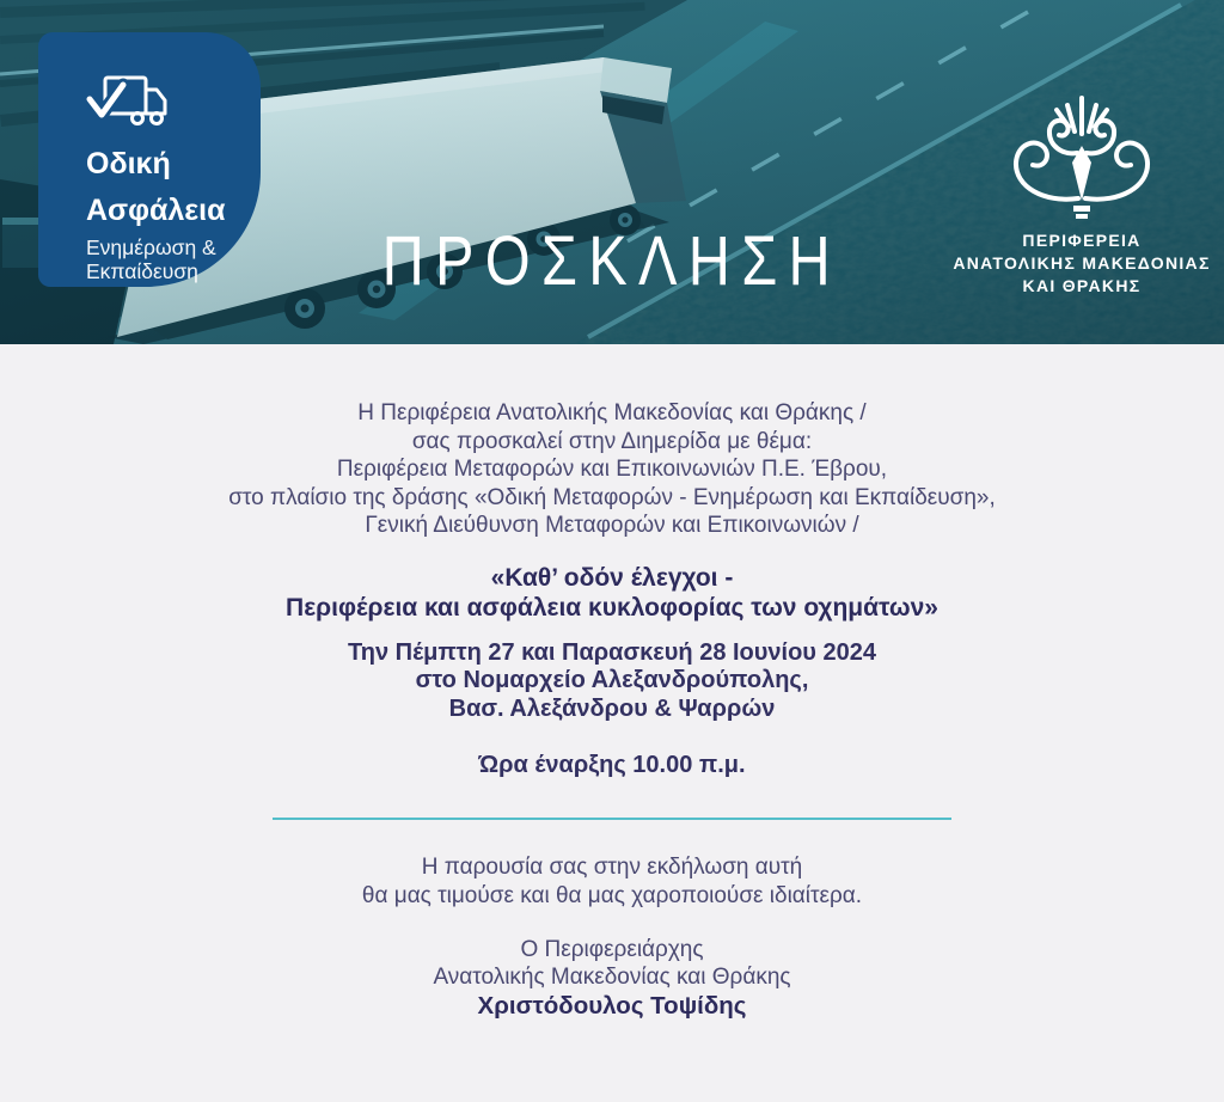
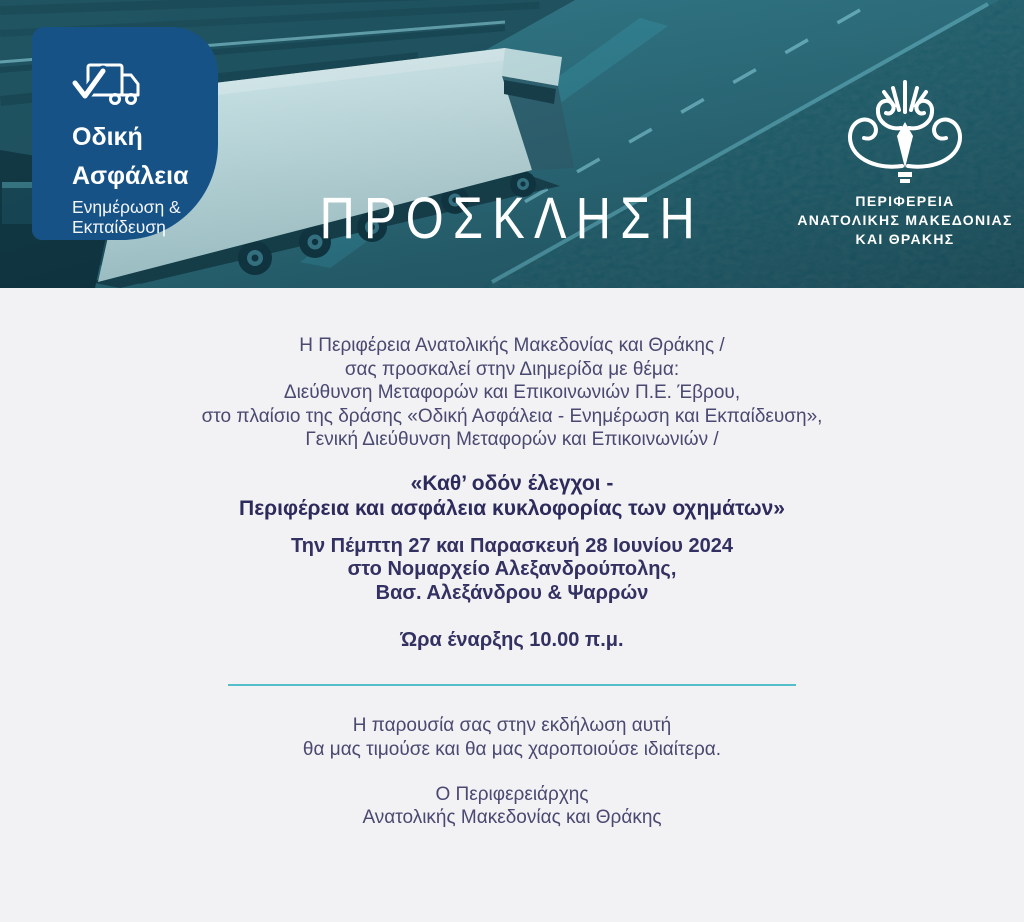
  Οδική
  Ασφάλεια
  Ενημέρωση &
  Εκπαίδευση
  ΠΡΟΣΚΛΗΣΗ
  ΠΕΡΙΦΕΡΕΙΑ
  ΑΝΑΤΟΛΙΚΗΣ ΜΑΚΕΔΟΝΙΑΣ
  ΚΑΙ ΘΡΑΚΗΣ
  Η Περιφέρεια Ανατολικής Μακεδονίας και Θράκης /
  σας προσκαλεί στην Διημερίδα με θέμα:
- Περιφέρεια Μεταφορών και Επικοινωνιών Π.Ε. Έβρου,
+ Διεύθυνση Μεταφορών και Επικοινωνιών Π.Ε. Έβρου,
- στο πλαίσιο της δράσης «Οδική Μεταφορών - Ενημέρωση και Εκπαίδευση»,
+ στο πλαίσιο της δράσης «Οδική Ασφάλεια - Ενημέρωση και Εκπαίδευση»,
  Γενική Διεύθυνση Μεταφορών και Επικοινωνιών /
  «Καθ’ οδόν έλεγχοι -
  Περιφέρεια και ασφάλεια κυκλοφορίας των οχημάτων»
  Την Πέμπτη 27 και Παρασκευή 28 Ιουνίου 2024
  στο Νομαρχείο Αλεξανδρούπολης,
  Βασ. Αλεξάνδρου & Ψαρρών
  Ώρα έναρξης 10.00 π.μ.
  Η παρουσία σας στην εκδήλωση αυτή
  θα μας τιμούσε και θα μας χαροποιούσε ιδιαίτερα.
  Ο Περιφερειάρχης
  Ανατολικής Μακεδονίας και Θράκης
- Χριστόδουλος Τοψίδης
